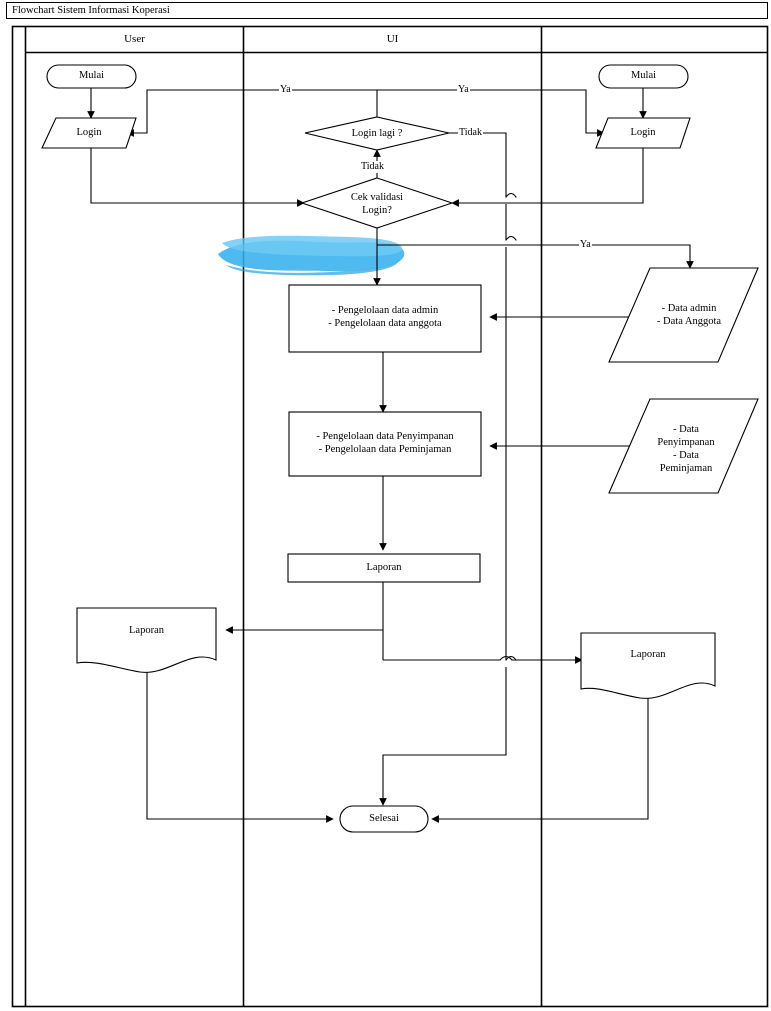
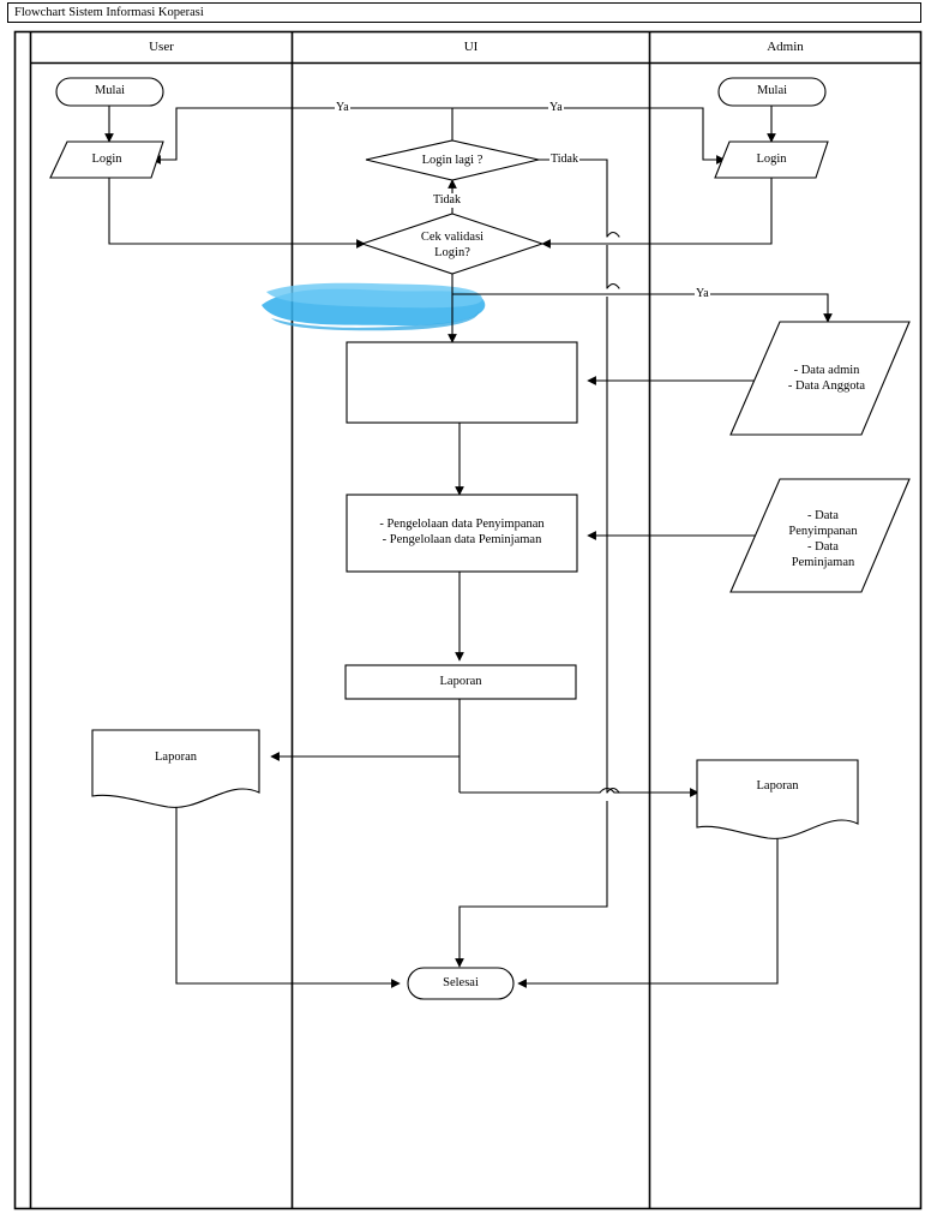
  Flowchart Sistem Informasi Koperasi
  User
  UI
+ Admin
  Mulai
  Login
  Mulai
  Login
  Login lagi ?
  Cek validasi
  Login?
- - Pengelolaan data admin
- - Pengelolaan data anggota
  - Pengelolaan data Penyimpanan
  - Pengelolaan data Peminjaman
  - Data admin
  - Data Anggota
  - Data
  Penyimpanan
  - Data
  Peminjaman
  Laporan
  Laporan
  Laporan
  Selesai
  Ya
  Ya
  Tidak
  Tidak
  Ya
